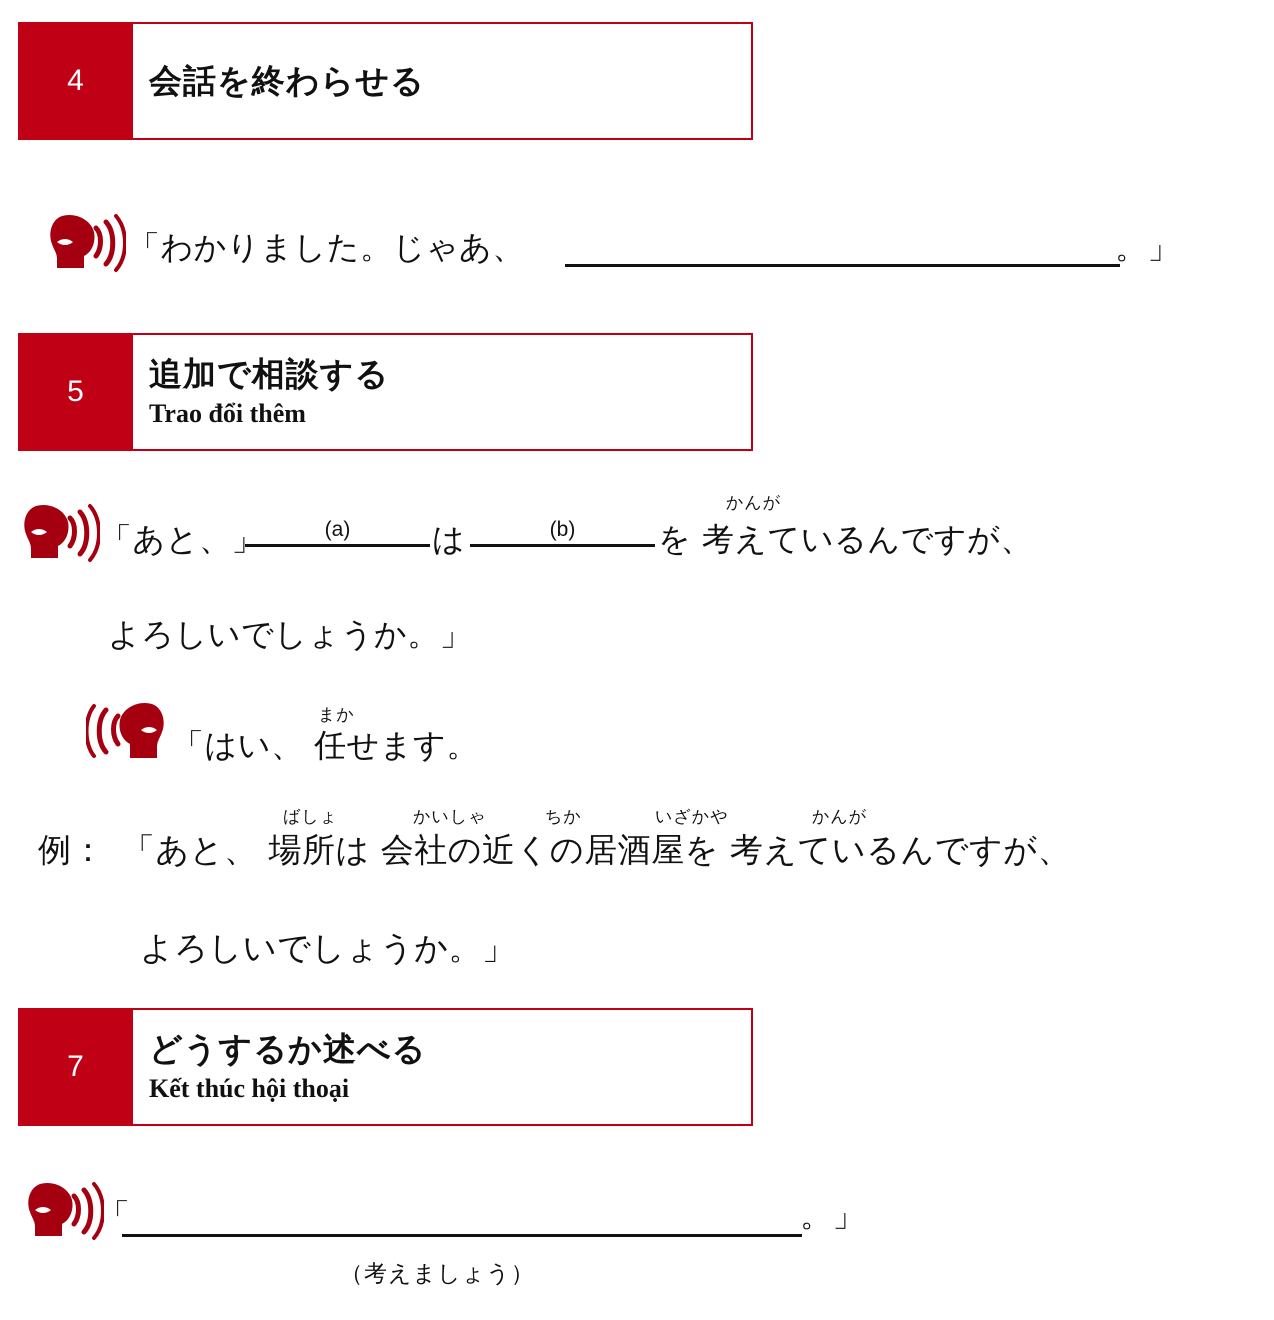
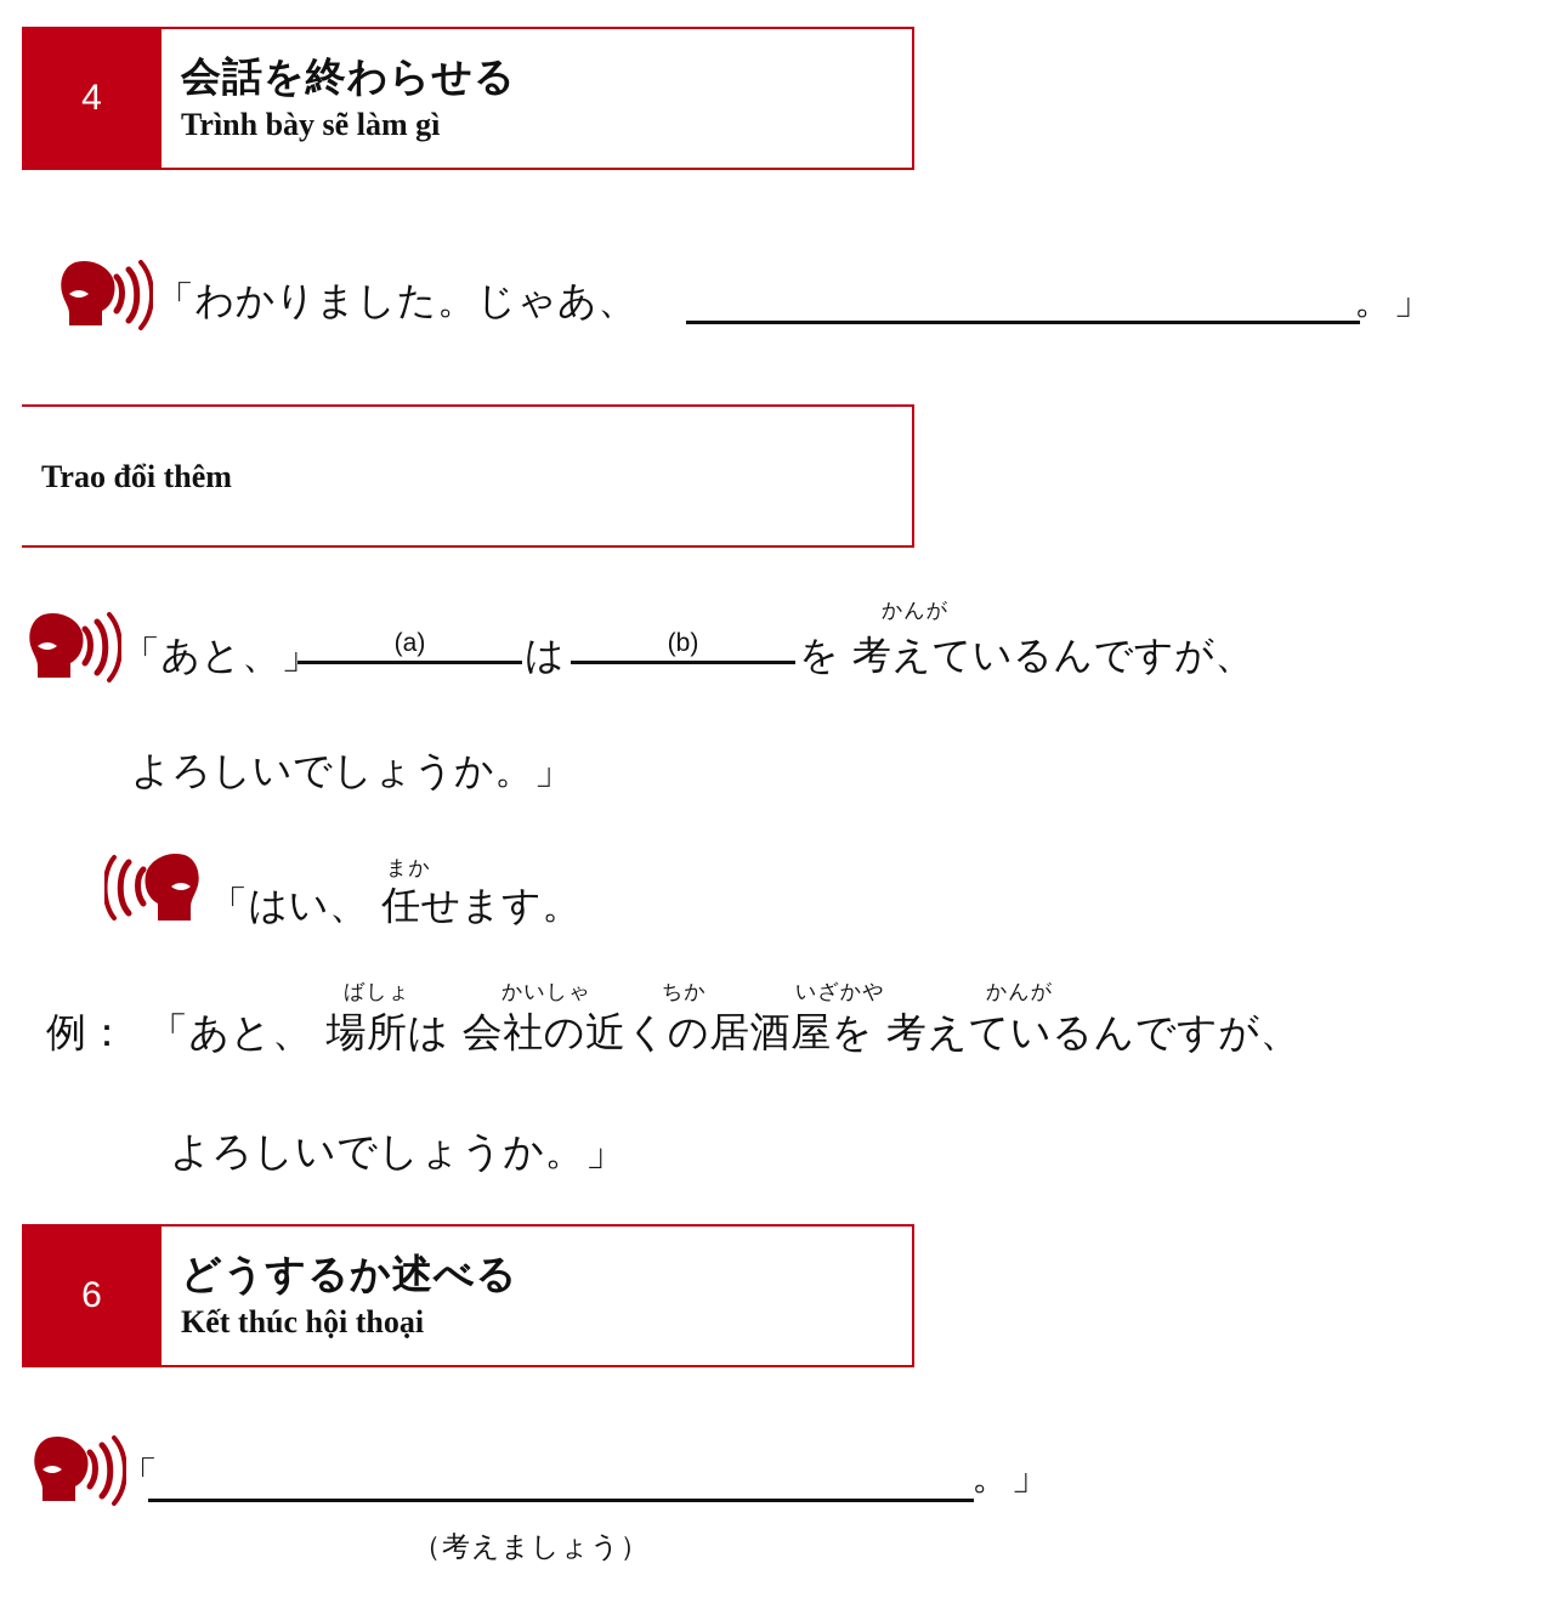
  4
  会話を終わらせる
+ Trình bày sẽ làm gì
  「わかりました。じゃあ、
  。」
- 5
- 追加で相談する
  Trao đổi thêm
  かんが
  「あと、」
  (a)
  は
  (b)
  を 考えているんですが、
  よろしいでしょうか。」
  まか
  「はい、 任せます。
  ばしょ
  かいしゃ
  ちか
  いざかや
  かんが
  例：
  「あと、 場所は 会社の近くの居酒屋を 考えているんですが、
  よろしいでしょうか。」
- 7
+ 6
  どうするか述べる
  Kết thúc hội thoại
  「
  。」
  （考えましょう）
